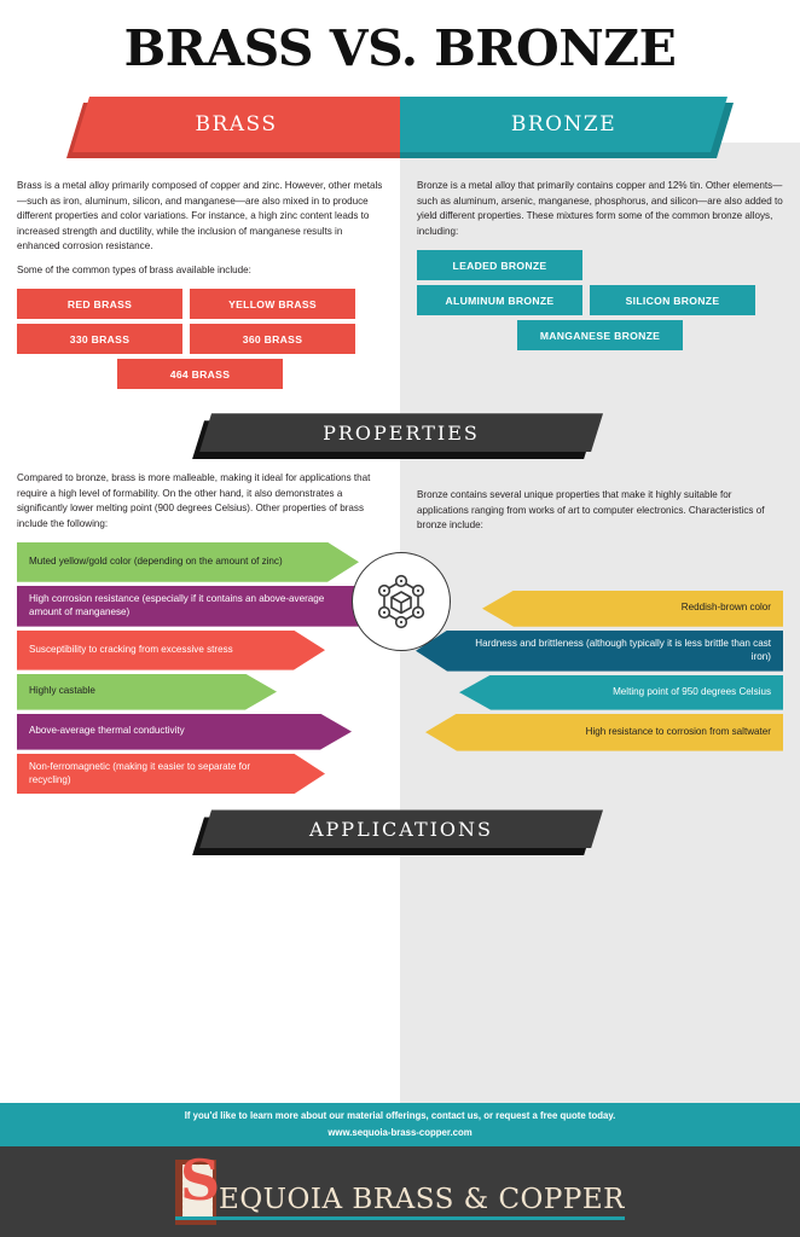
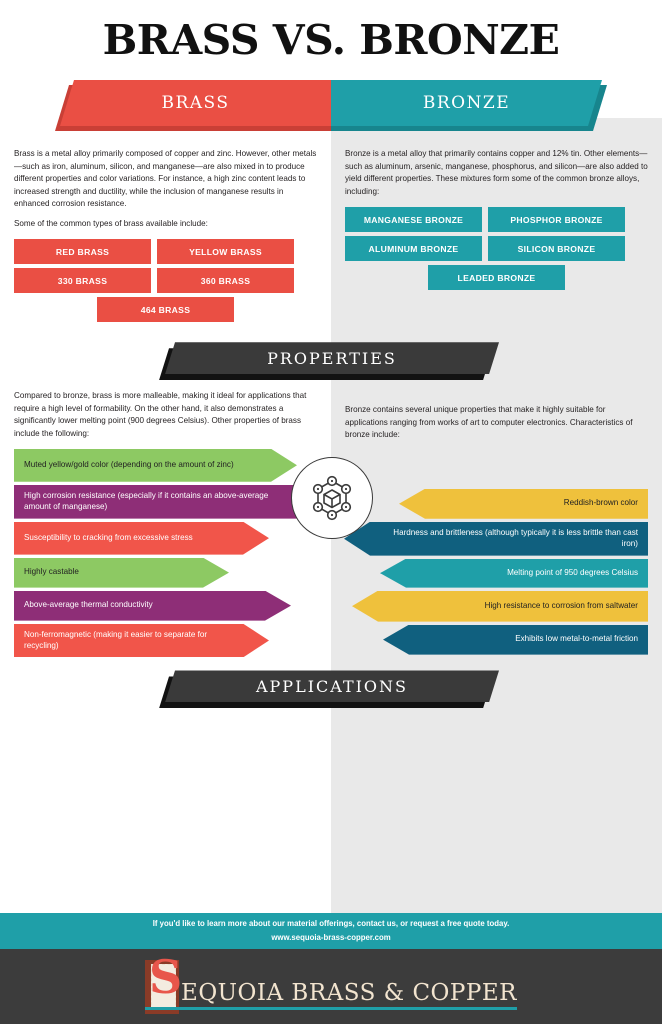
  BRASS VS. BRONZE
  BRASS
  BRONZE
  Brass is a metal alloy primarily composed of copper and zinc. However, other metals—such as iron, aluminum, silicon, and manganese—are also mixed in to produce different properties and color variations. For instance, a high zinc content leads to increased strength and ductility, while the inclusion of manganese results in enhanced corrosion resistance.
  Some of the common types of brass available include:
  RED BRASS
  YELLOW BRASS
  330 BRASS
  360 BRASS
  464 BRASS
  Bronze is a metal alloy that primarily contains copper and 12% tin. Other elements—such as aluminum, arsenic, manganese, phosphorus, and silicon—are also added to yield different properties. These mixtures form some of the common bronze alloys, including:
- LEADED BRONZE
+ MANGANESE BRONZE
+ PHOSPHOR BRONZE
  ALUMINUM BRONZE
  SILICON BRONZE
- MANGANESE BRONZE
+ LEADED BRONZE
  PROPERTIES
  Compared to bronze, brass is more malleable, making it ideal for applications that require a high level of formability. On the other hand, it also demonstrates a significantly lower melting point (900 degrees Celsius). Other properties of brass include the following:
  Bronze contains several unique properties that make it highly suitable for applications ranging from works of art to computer electronics. Characteristics of bronze include:
  Muted yellow/gold color (depending on the amount of zinc)
  High corrosion resistance (especially if it contains an above-average amount of manganese)
  Susceptibility to cracking from excessive stress
  Highly castable
  Above-average thermal conductivity
  Non-ferromagnetic (making it easier to separate for recycling)
  Reddish-brown color
  Hardness and brittleness (although typically it is less brittle than cast iron)
  Melting point of 950 degrees Celsius
  High resistance to corrosion from saltwater
+ Exhibits low metal-to-metal friction
  APPLICATIONS
  If you'd like to learn more about our material offerings, contact us, or request a free quote today.
  www.sequoia-brass-copper.com
  S
  EQUOIA BRASS & COPPER
